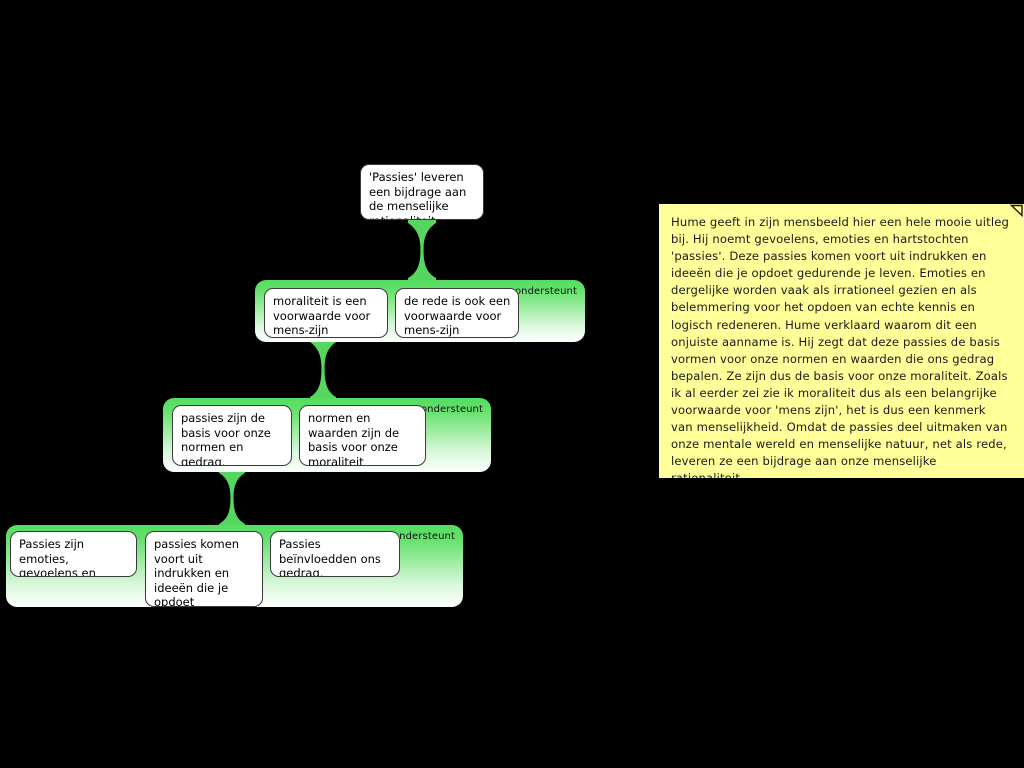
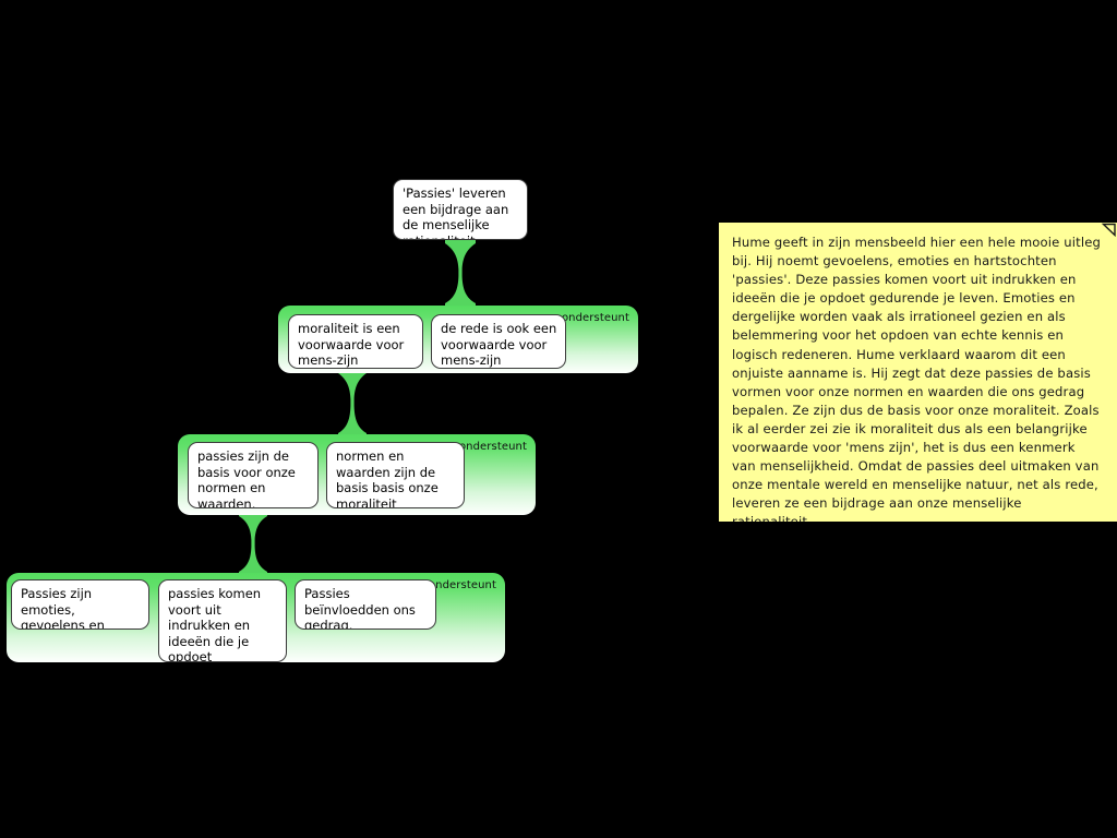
  'Passies' leveren een bijdrage aan de menselijke
  ondersteunt
  moraliteit is een voorwaarde voor mens-zijn
  de rede is ook een voorwaarde voor mens-zijn
  ndersteunt
- passies zijn de basis voor onze normen en gedrag.
+ passies zijn de basis voor onze normen en waarden.
- normen en waarden zijn de basis voor onze moraliteit
+ normen en waarden zijn de basis basis onze moraliteit
  ndersteunt
  passies komen voort uit indrukken en ideeën die je opdoet
  Passies beïnvloedden ons gedrag.
  Hume geeft in zijn mensbeeld hier een hele mooie uitleg bij. Hij noemt gevoelens, emoties en hartstochten 'passies'. Deze passies komen voort uit indrukken en ideeën die je opdoet gedurende je leven. Emoties en dergelijke worden vaak als irrationeel gezien en als belemmering voor het opdoen van echte kennis en logisch redeneren. Hume verklaard waarom dit een onjuiste aanname is. Hij zegt dat deze passies de basis vormen voor onze normen en waarden die ons gedrag bepalen. Ze zijn dus de basis voor onze moraliteit. Zoals ik al eerder zei zie ik moraliteit dus als een belangrijke voorwaarde voor 'mens zijn', het is dus een kenmerk van menselijkheid. Omdat de passies deel uitmaken van onze mentale wereld en menselijke natuur, net als rede, leveren ze een bijdrage aan onze menselijke
